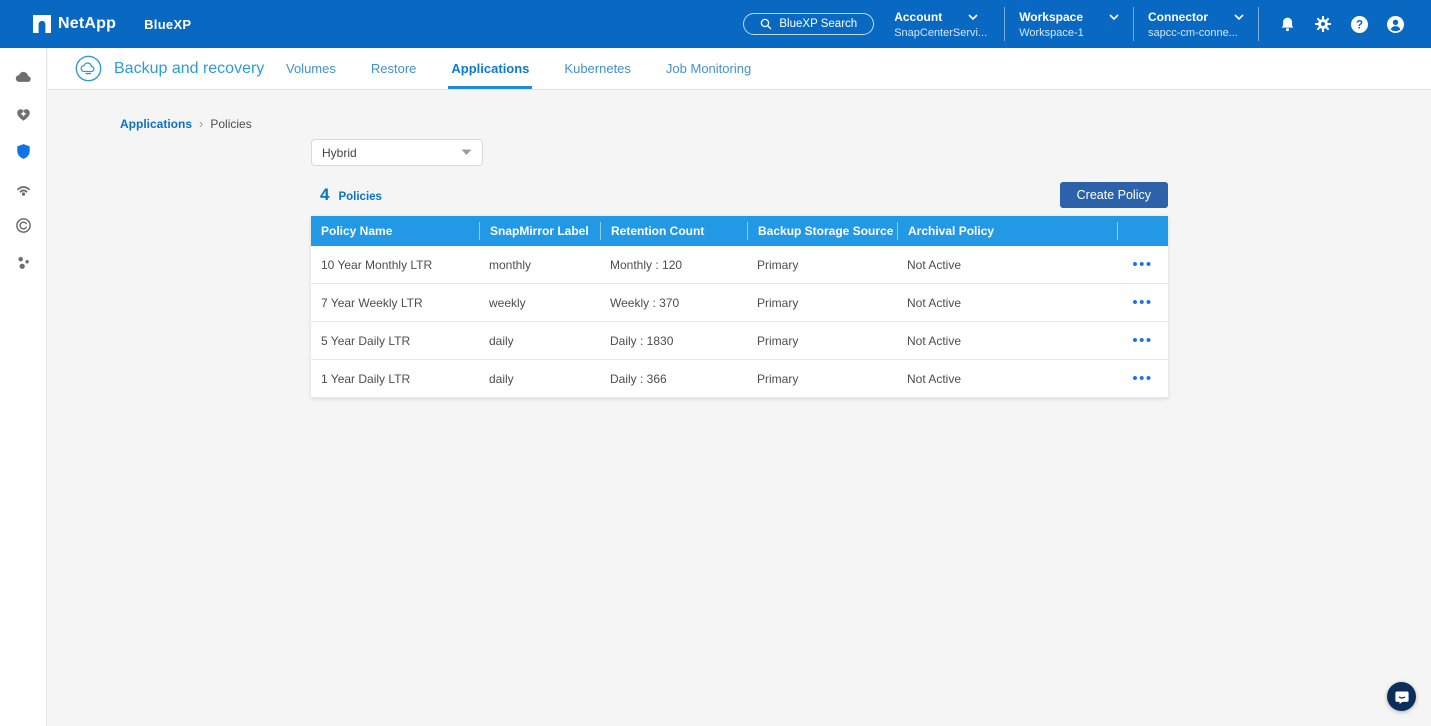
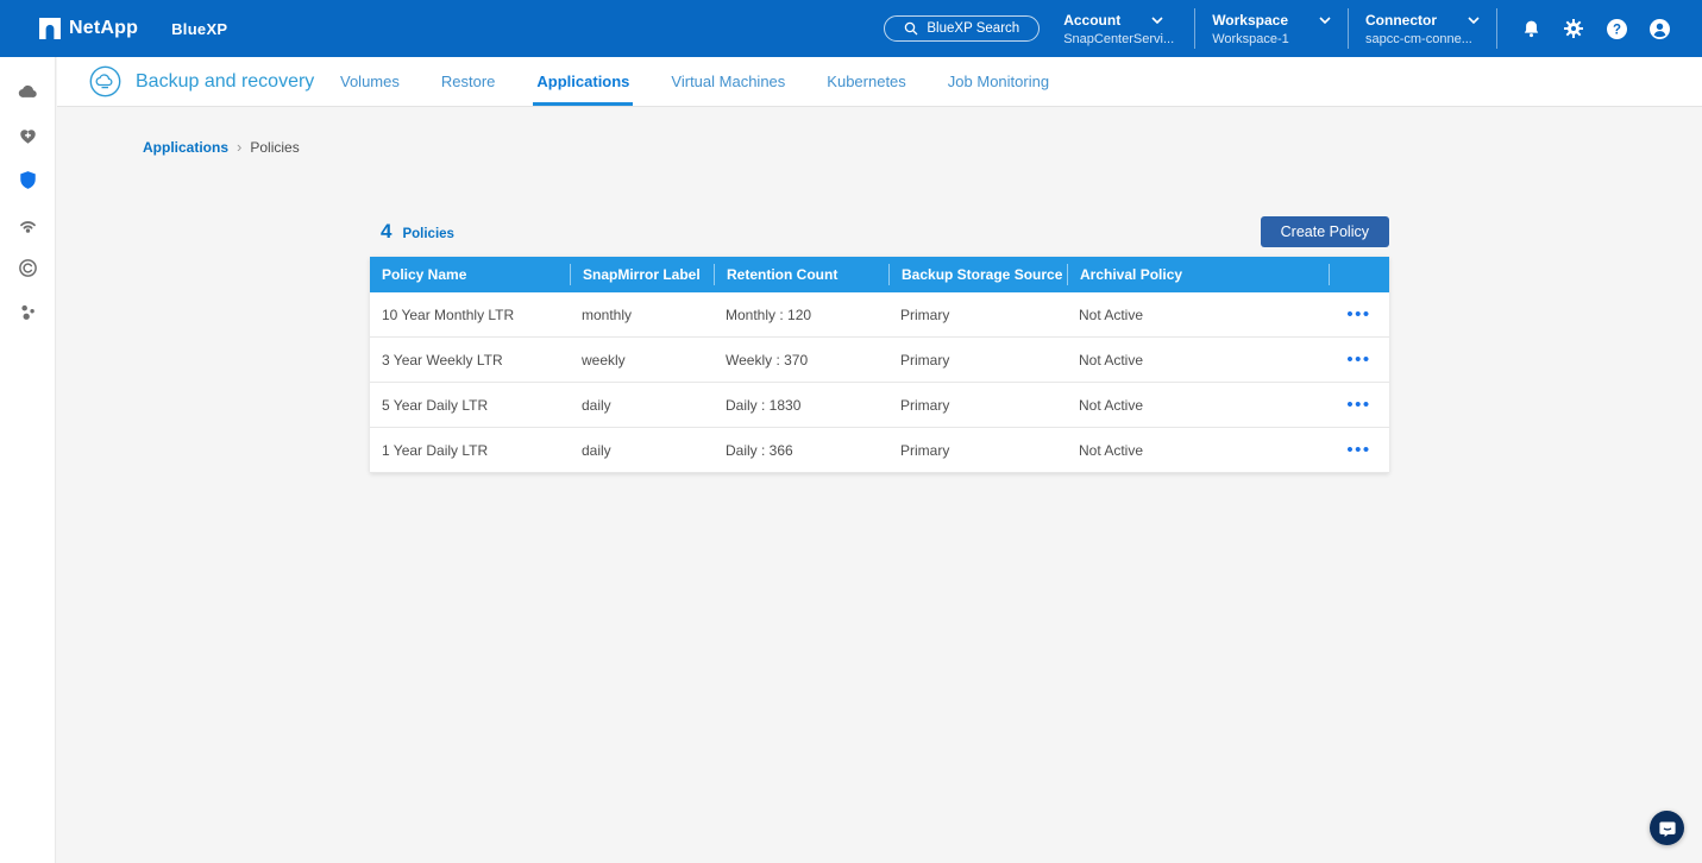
  NetApp
  BlueXP
  BlueXP Search
  Account
  SnapCenterServi...
  Workspace
  Workspace-1
  Connector
  sapcc-cm-conne...
  ?
  Backup and recovery
  Volumes
  Restore
  Applications
+ Virtual Machines
  Kubernetes
  Job Monitoring
  Applications
  ›
  Policies
- Hybrid
  4
  Policies
  Create Policy
  Policy Name
  SnapMirror Label
  Retention Count
  Backup Storage Source
  Archival Policy
  10 Year Monthly LTR
  monthly
  Monthly : 120
  Primary
  Not Active
  •••
- 7 Year Weekly LTR
+ 3 Year Weekly LTR
  weekly
  Weekly : 370
  Primary
  Not Active
  •••
  5 Year Daily LTR
  daily
  Daily : 1830
  Primary
  Not Active
  •••
  1 Year Daily LTR
  daily
  Daily : 366
  Primary
  Not Active
  •••
